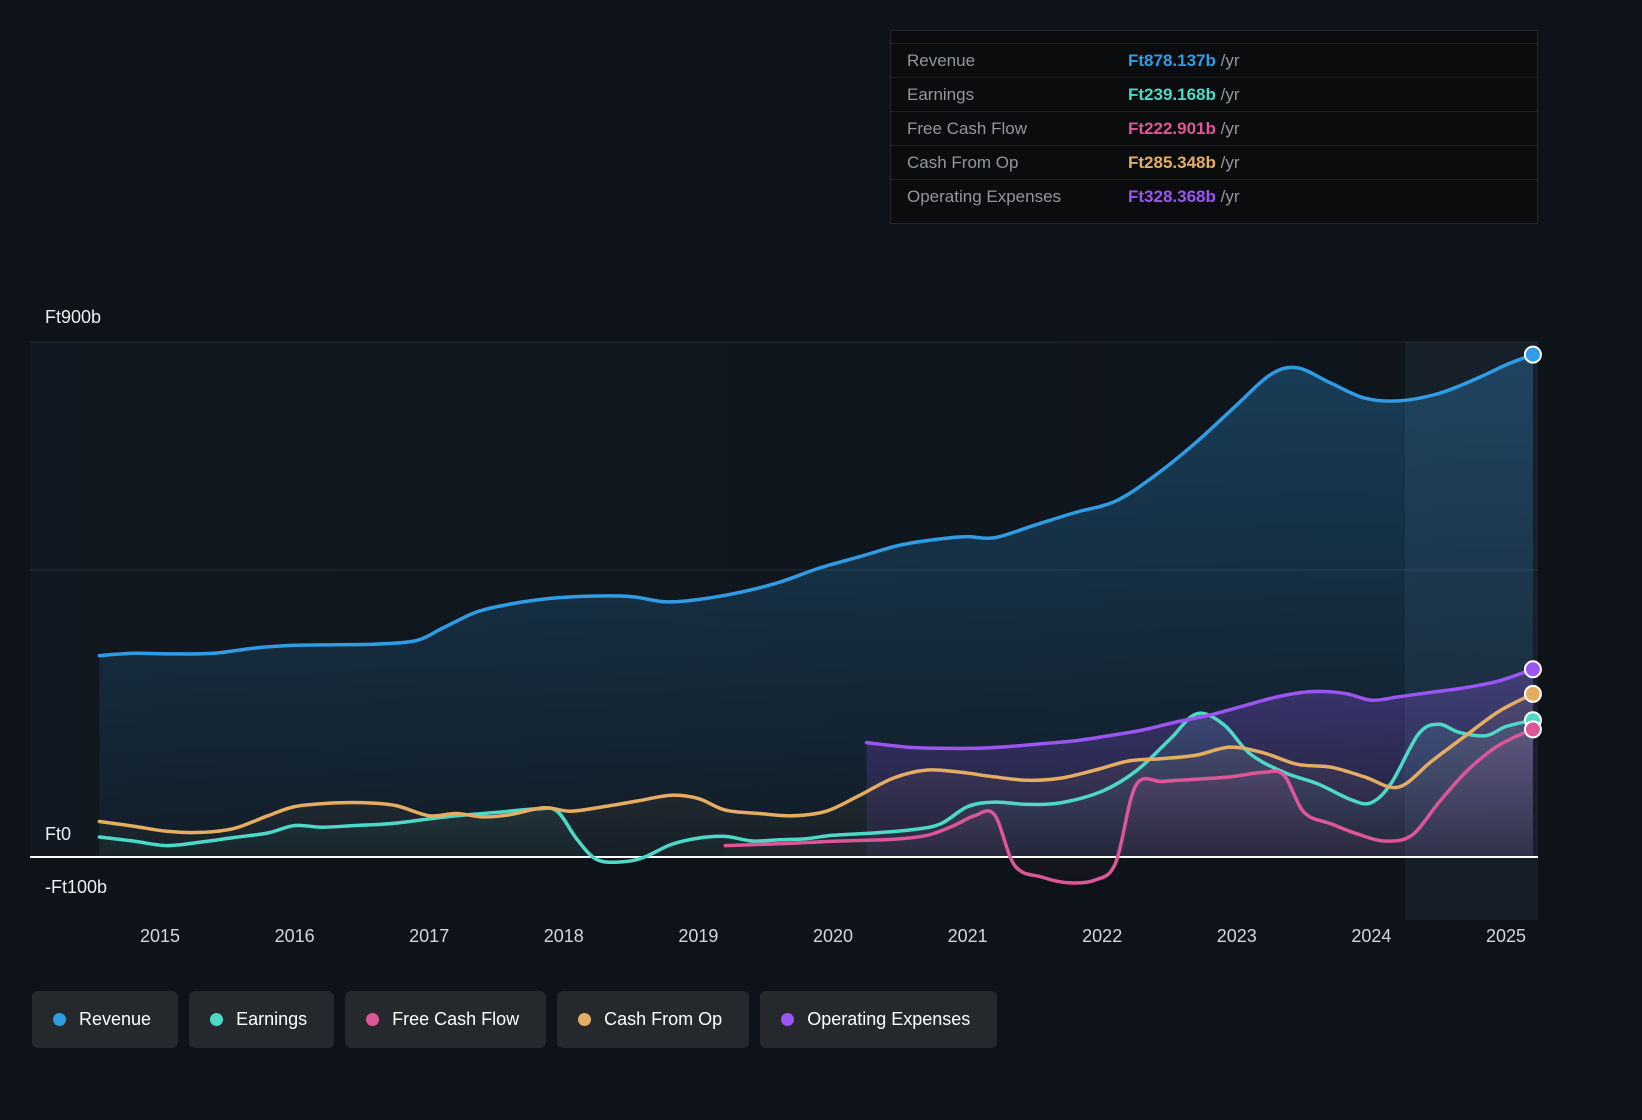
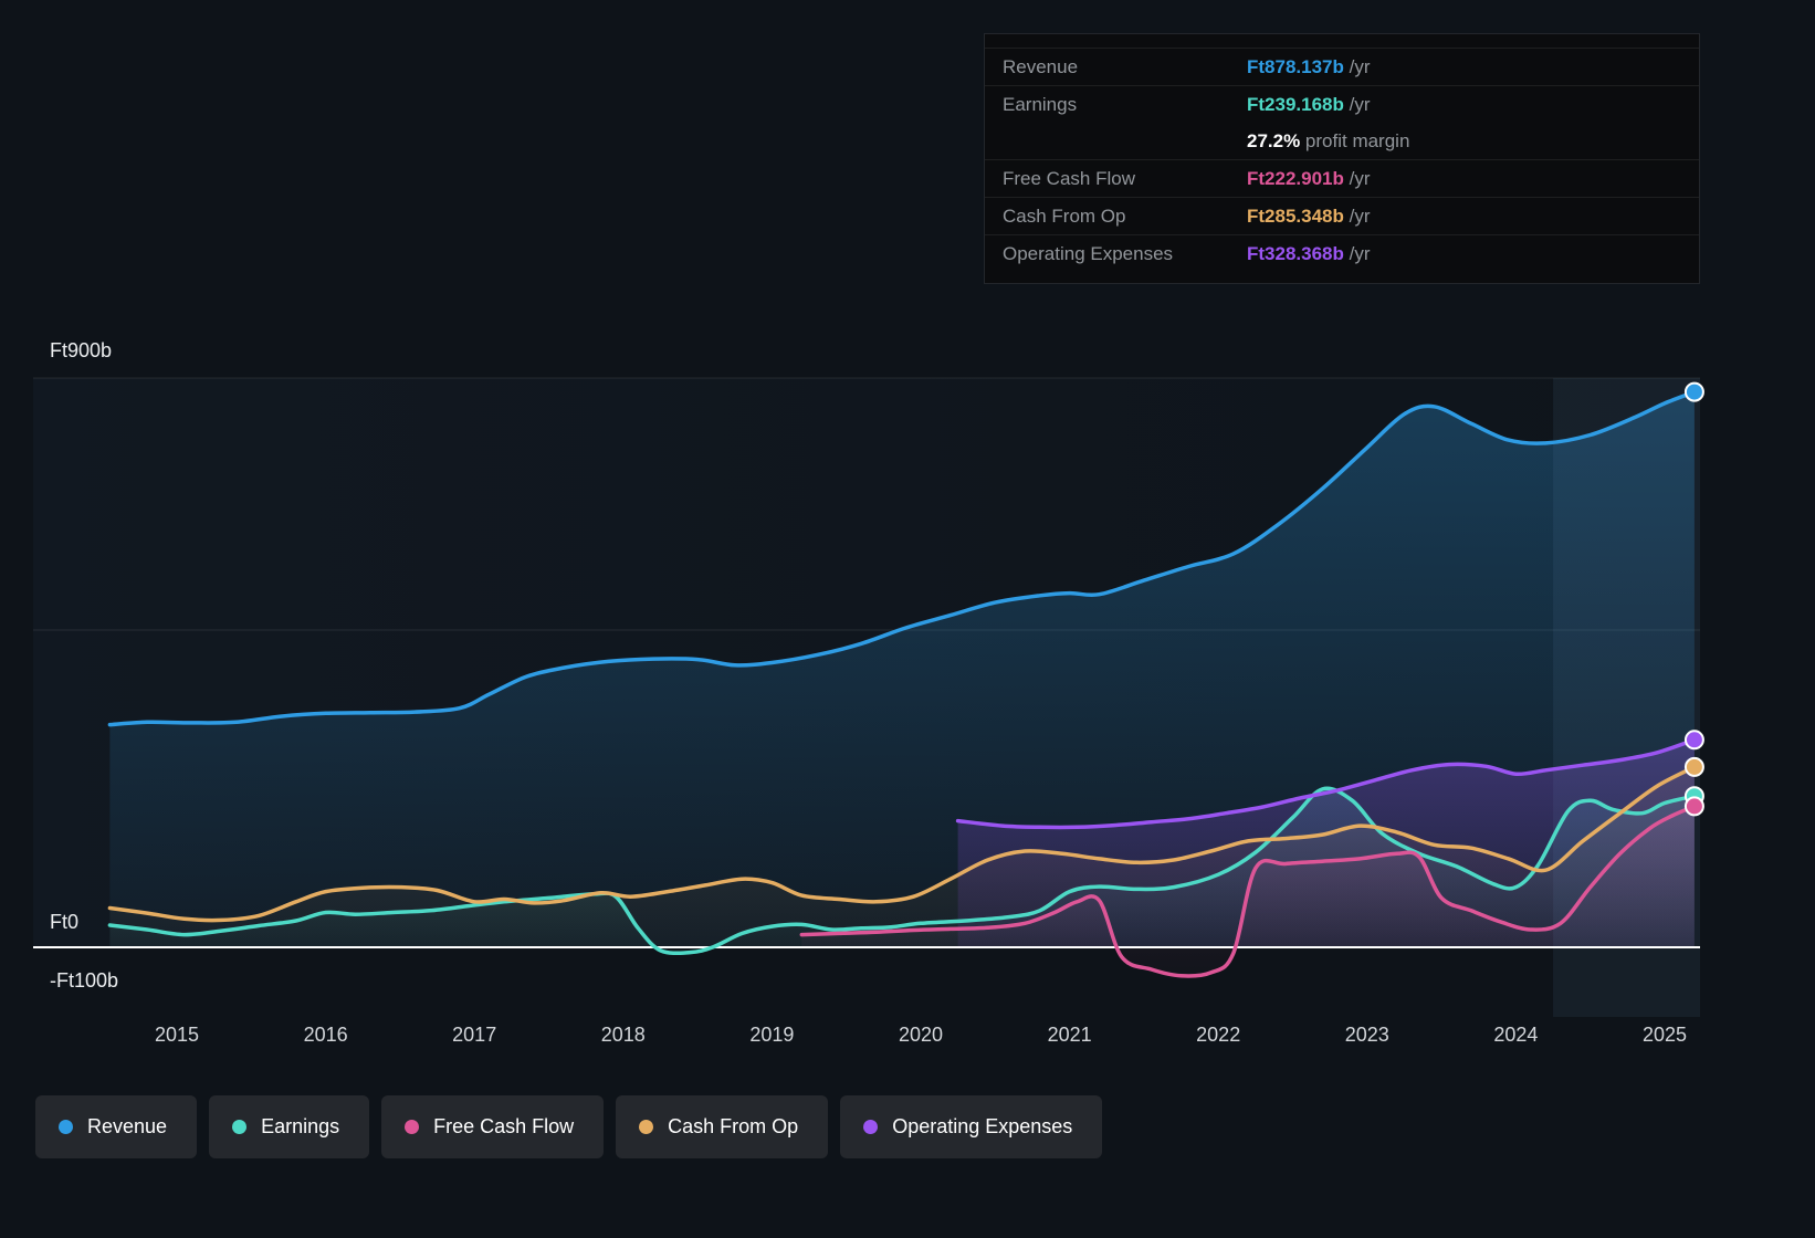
  Ft900b
  Ft0
  -Ft100b
  2015
  2016
  2017
  2018
  2019
  2020
  2021
  2022
  2023
  2024
  2025
  Revenue
  Ft878.137b /yr
  Earnings
  Ft239.168b /yr
+ 27.2% profit margin
  Free Cash Flow
  Ft222.901b /yr
  Cash From Op
  Ft285.348b /yr
  Operating Expenses
  Ft328.368b /yr
  Revenue
  Earnings
  Free Cash Flow
  Cash From Op
  Operating Expenses
